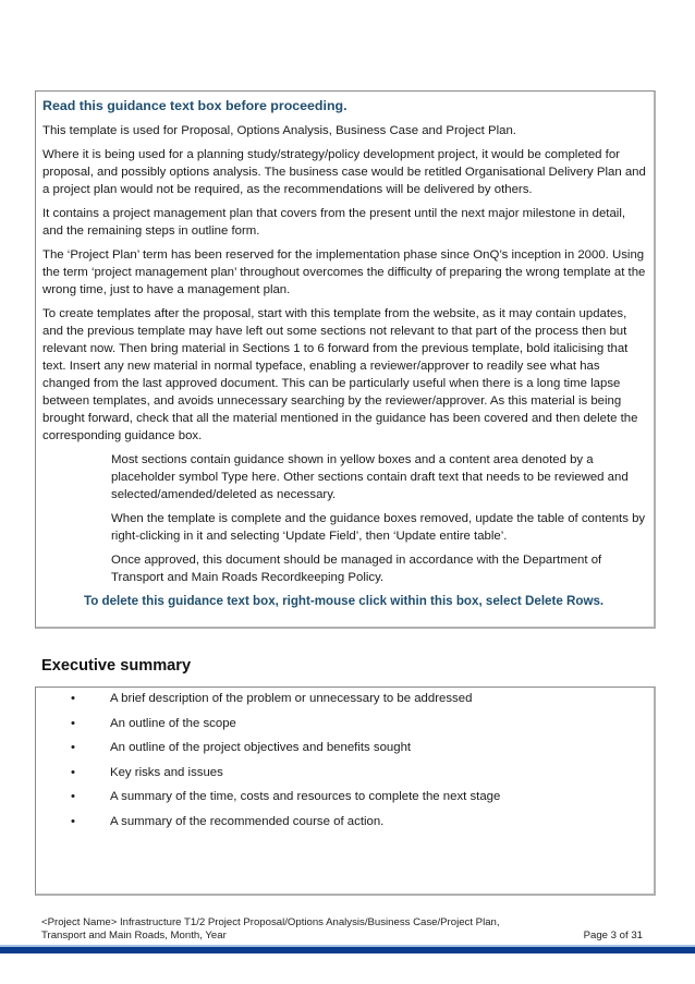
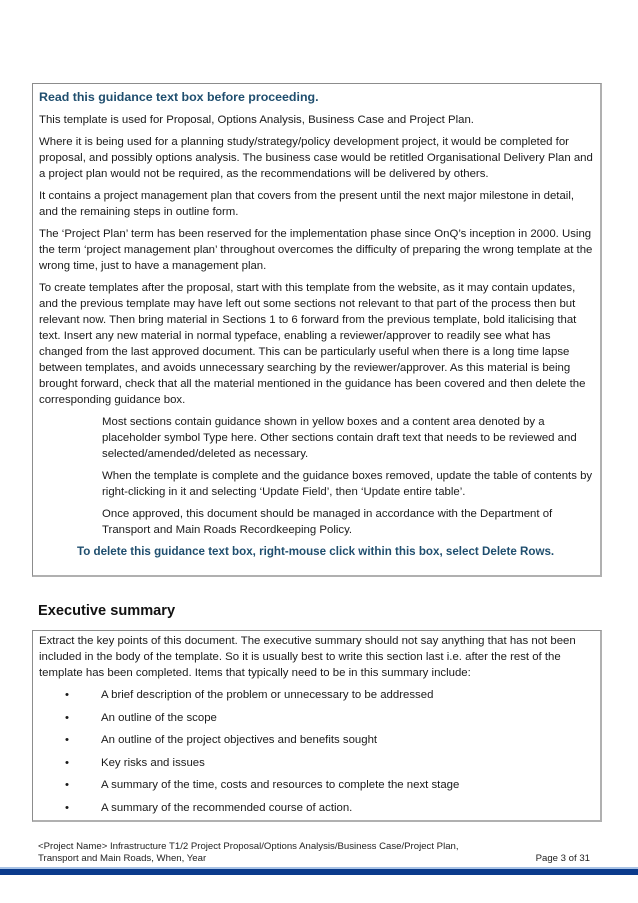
  Read this guidance text box before proceeding.
  This template is used for Proposal, Options Analysis, Business Case and Project Plan.
  Where it is being used for a planning study/strategy/policy development project, it would be completed for proposal, and possibly options analysis. The business case would be retitled Organisational Delivery Plan and a project plan would not be required, as the recommendations will be delivered by others.
  It contains a project management plan that covers from the present until the next major milestone in detail, and the remaining steps in outline form.
  The ‘Project Plan’ term has been reserved for the implementation phase since OnQ’s inception in 2000. Using the term ‘project management plan’ throughout overcomes the difficulty of preparing the wrong template at the wrong time, just to have a management plan.
  To create templates after the proposal, start with this template from the website, as it may contain updates, and the previous template may have left out some sections not relevant to that part of the process then but relevant now. Then bring material in Sections 1 to 6 forward from the previous template, bold italicising that text. Insert any new material in normal typeface, enabling a reviewer/approver to readily see what has changed from the last approved document. This can be particularly useful when there is a long time lapse between templates, and avoids unnecessary searching by the reviewer/approver. As this material is being brought forward, check that all the material mentioned in the guidance has been covered and then delete the corresponding guidance box.
  Most sections contain guidance shown in yellow boxes and a content area denoted by a placeholder symbol Type here. Other sections contain draft text that needs to be reviewed and selected/amended/deleted as necessary.
  When the template is complete and the guidance boxes removed, update the table of contents by
  right-clicking in it and selecting ‘Update Field’, then ‘Update entire table’.
  Once approved, this document should be managed in accordance with the Department of Transport and Main Roads Recordkeeping Policy.
  To delete this guidance text box, right-mouse click within this box, select Delete Rows.
  Executive summary
+ Extract the key points of this document. The executive summary should not say anything that has not been included in the body of the template. So it is usually best to write this section last i.e. after the rest of the template has been completed. Items that typically need to be in this summary include:
  •
  A brief description of the problem or unnecessary to be addressed
  •
  An outline of the scope
  •
  An outline of the project objectives and benefits sought
  •
  Key risks and issues
  •
  A summary of the time, costs and resources to complete the next stage
  •
  A summary of the recommended course of action.
  <Project Name> Infrastructure T1/2 Project Proposal/Options Analysis/Business Case/Project Plan,
- Transport and Main Roads, Month, Year
+ Transport and Main Roads, When, Year
  Page 3 of 31
